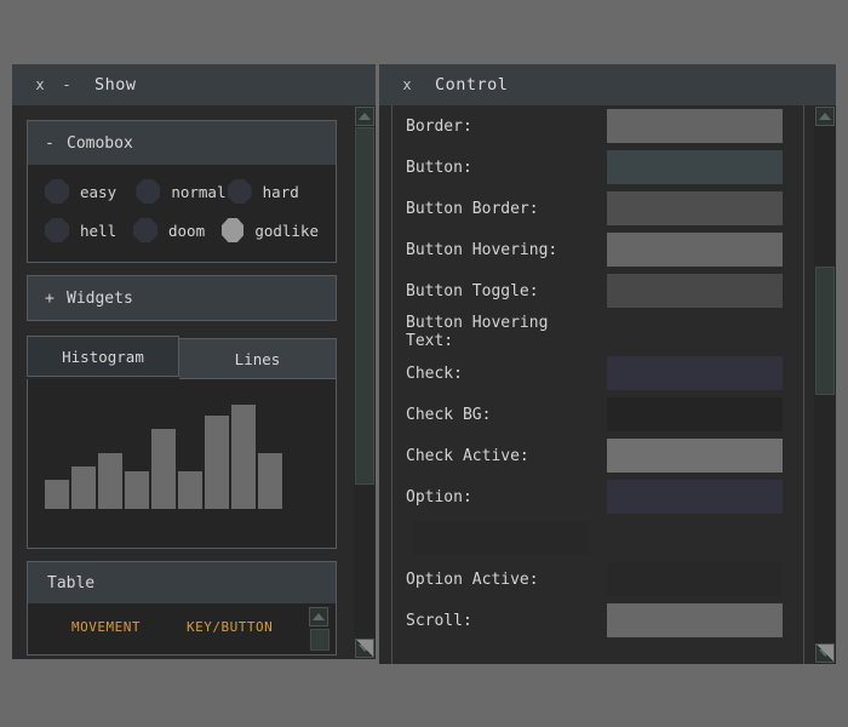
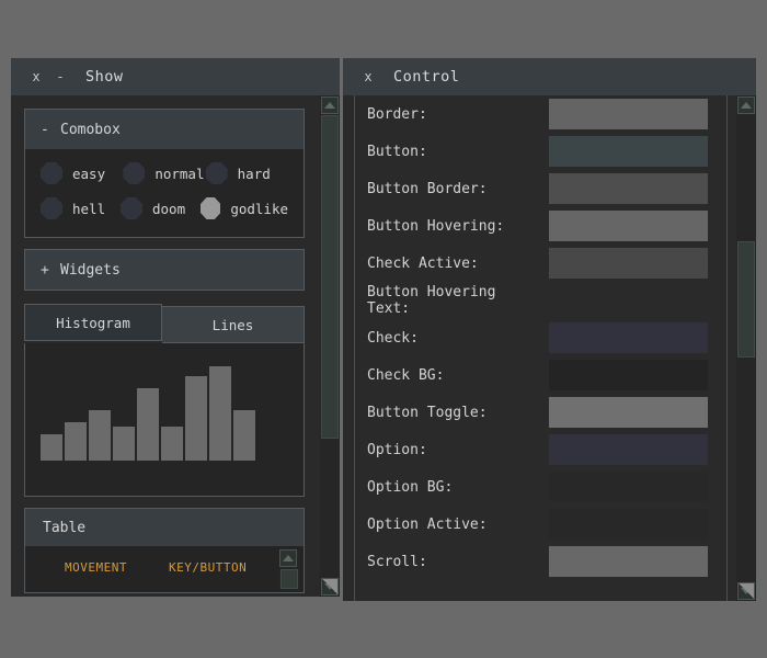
  x
  -
  Show
  -
  Comobox
  easy
  normal
  hard
  hell
  doom
  godlike
  +
  Widgets
  Histogram
  Lines
  Table
  MOVEMENT
  KEY/BUTTON
  x
  Control
  Border:
  Button:
  Button Border:
  Button Hovering:
- Button Toggle:
+ Check Active:
  Button Hovering Text:
  Check:
  Check BG:
- Check Active:
+ Button Toggle:
  Option:
+ Option BG:
  Option Active:
  Scroll:
